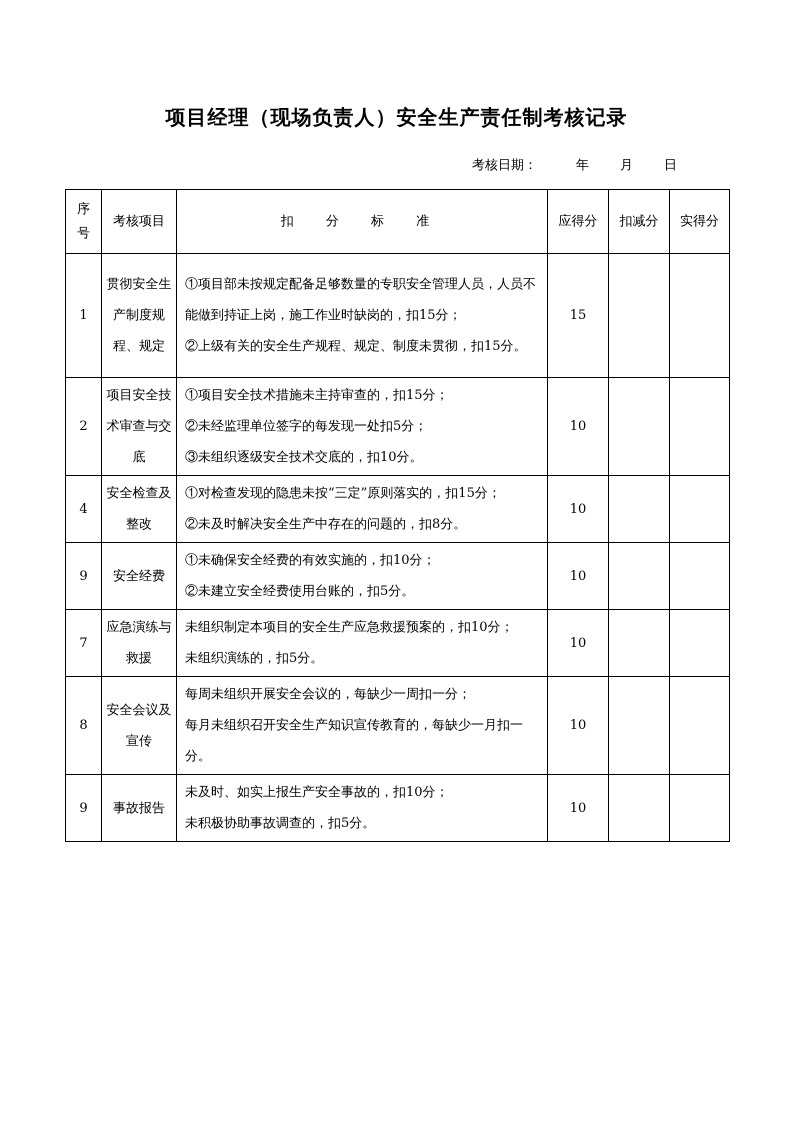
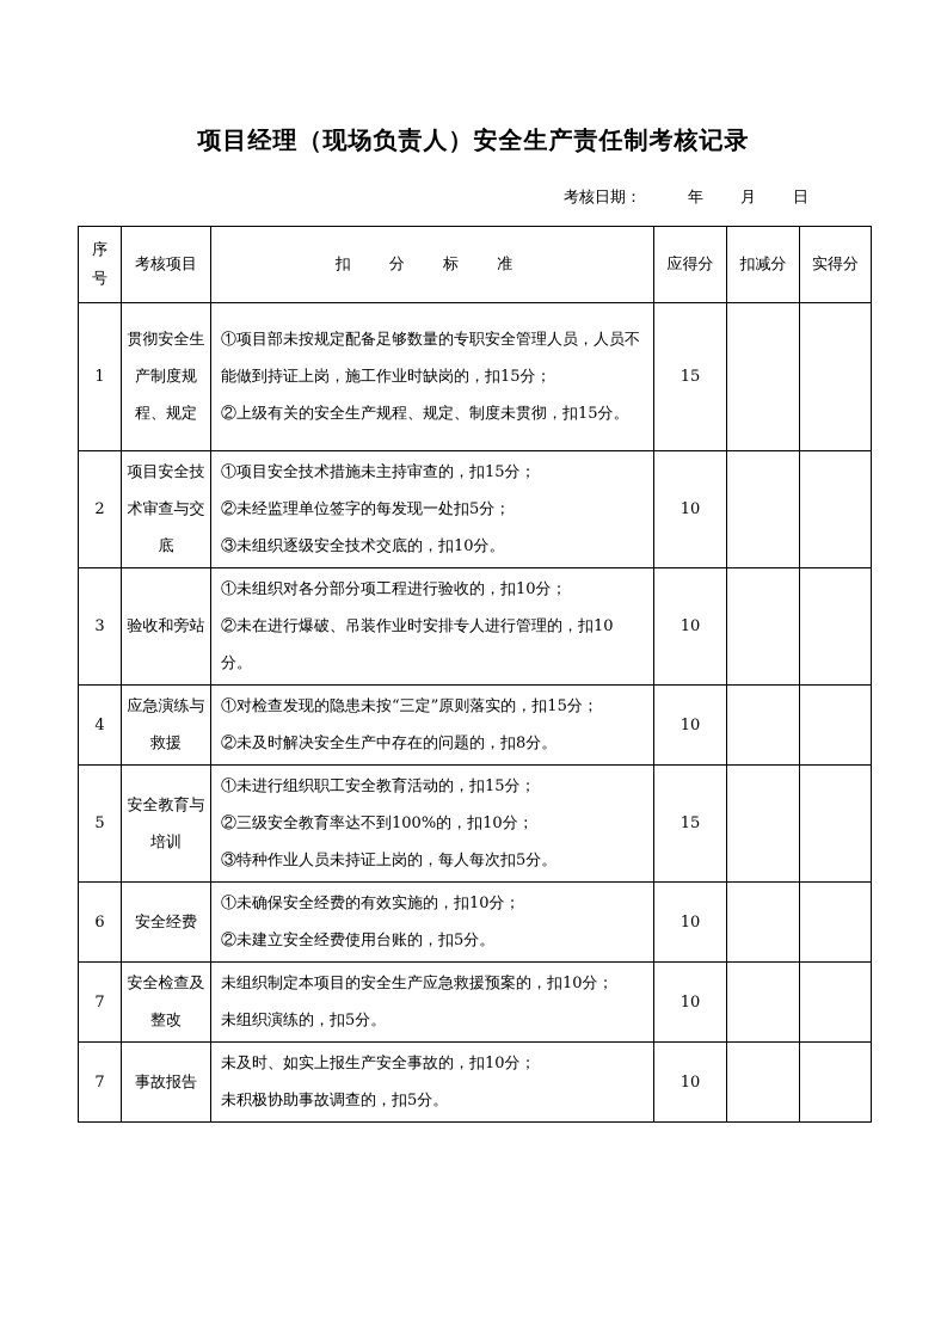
  项目经理（现场负责人）安全生产责任制考核记录
  考核日期： 年 月 日
  序号	考核项目	扣 分 标 准	应得分	扣减分	实得分
  1	贯彻安全生产制度规程、规定	①项目部未按规定配备足够数量的专职安全管理人员，人员不能做到持证上岗，施工作业时缺岗的，扣15分；②上级有关的安全生产规程、规定、制度未贯彻，扣15分。	15
  2	项目安全技术审查与交底	①项目安全技术措施未主持审查的，扣15分；②未经监理单位签字的每发现一处扣5分；③未组织逐级安全技术交底的，扣10分。	10
+ 3	验收和旁站	①未组织对各分部分项工程进行验收的，扣10分；②未在进行爆破、吊装作业时安排专人进行管理的，扣10分。	10
- 4	安全检查及整改	①对检查发现的隐患未按“三定”原则落实的，扣15分；②未及时解决安全生产中存在的问题的，扣8分。	10
+ 4	应急演练与救援	①对检查发现的隐患未按“三定”原则落实的，扣15分；②未及时解决安全生产中存在的问题的，扣8分。	10
+ 5	安全教育与培训	①未进行组织职工安全教育活动的，扣15分；②三级安全教育率达不到100%的，扣10分；③特种作业人员未持证上岗的，每人每次扣5分。	15
- 9	安全经费	①未确保安全经费的有效实施的，扣10分；②未建立安全经费使用台账的，扣5分。	10
+ 6	安全经费	①未确保安全经费的有效实施的，扣10分；②未建立安全经费使用台账的，扣5分。	10
- 7	应急演练与救援	未组织制定本项目的安全生产应急救援预案的，扣10分；未组织演练的，扣5分。	10
+ 7	安全检查及整改	未组织制定本项目的安全生产应急救援预案的，扣10分；未组织演练的，扣5分。	10
- 8	安全会议及宣传	每周未组织开展安全会议的，每缺少一周扣一分；每月未组织召开安全生产知识宣传教育的，每缺少一月扣一分。	10
- 9	事故报告	未及时、如实上报生产安全事故的，扣10分；未积极协助事故调查的，扣5分。	10
+ 7	事故报告	未及时、如实上报生产安全事故的，扣10分；未积极协助事故调查的，扣5分。	10
